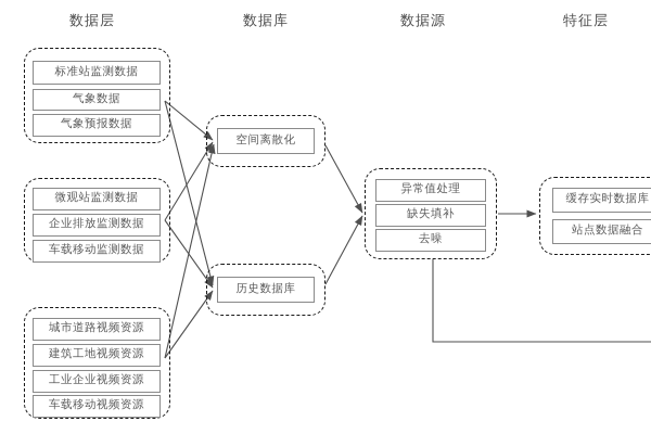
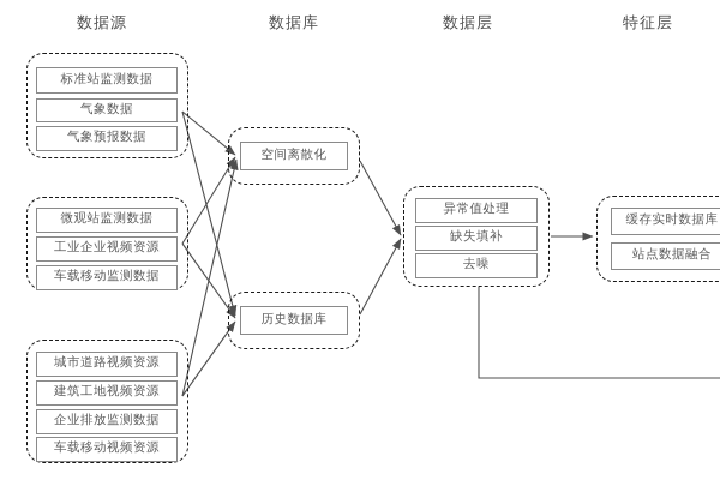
- 数据层
+ 数据源
  数据库
- 数据源
+ 数据层
  特征层
  标准站监测数据
  气象数据
  气象预报数据
  微观站监测数据
- 企业排放监测数据
+ 工业企业视频资源
  车载移动监测数据
  城市道路视频资源
  建筑工地视频资源
- 工业企业视频资源
+ 企业排放监测数据
  车载移动视频资源
  空间离散化
  历史数据库
  异常值处理
  缺失填补
  去噪
  缓存实时数据库
  站点数据融合
